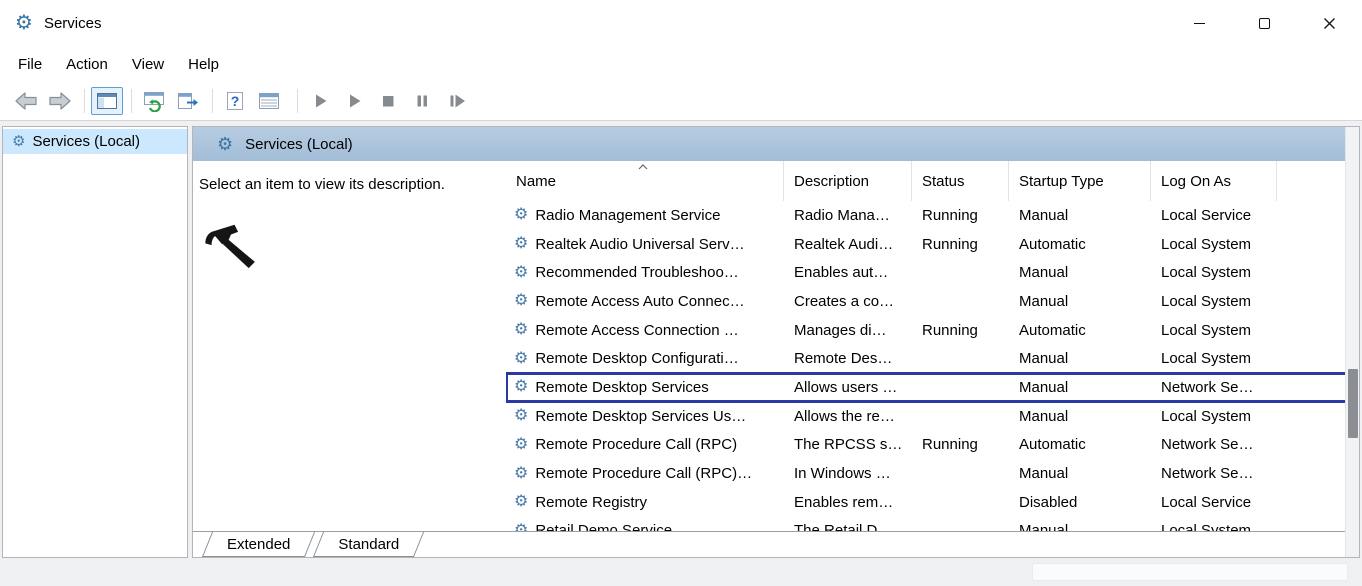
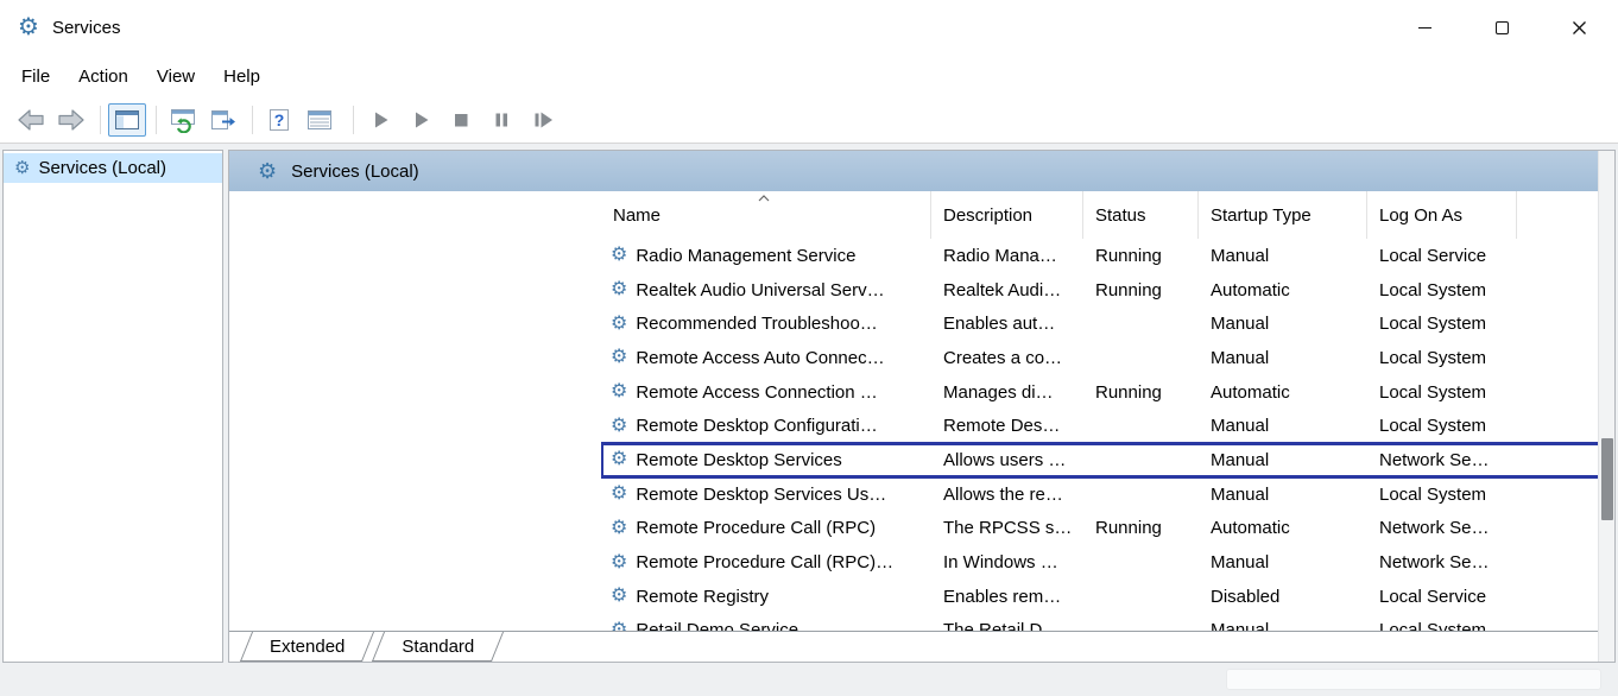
  ⚙
  Services
  File
  Action
  View
  Help
  ?
  ⚙
  Services (Local)
  ⚙
  Services (Local)
- Select an item to view its description.
  Name
  Description
  Status
  Startup Type
  Log On As
  ⚙
  Radio Management Service
  Radio Mana…
  Running
  Manual
  Local Service
  ⚙
  Realtek Audio Universal Serv…
  Realtek Audi…
  Running
  Automatic
  Local System
  ⚙
  Recommended Troubleshoo…
  Enables aut…
  Manual
  Local System
  ⚙
  Remote Access Auto Connec…
  Creates a co…
  Manual
  Local System
  ⚙
  Remote Access Connection …
  Manages di…
  Running
  Automatic
  Local System
  ⚙
  Remote Desktop Configurati…
  Remote Des…
  Manual
  Local System
  ⚙
  Remote Desktop Services
  Allows users …
  Manual
  Network Se…
  ⚙
  Remote Desktop Services Us…
  Allows the re…
  Manual
  Local System
  ⚙
  Remote Procedure Call (RPC)
  The RPCSS s…
  Running
  Automatic
  Network Se…
  ⚙
  Remote Procedure Call (RPC)…
  In Windows …
  Manual
  Network Se…
  ⚙
  Remote Registry
  Enables rem…
  Disabled
  Local Service
  Extended
  Standard
